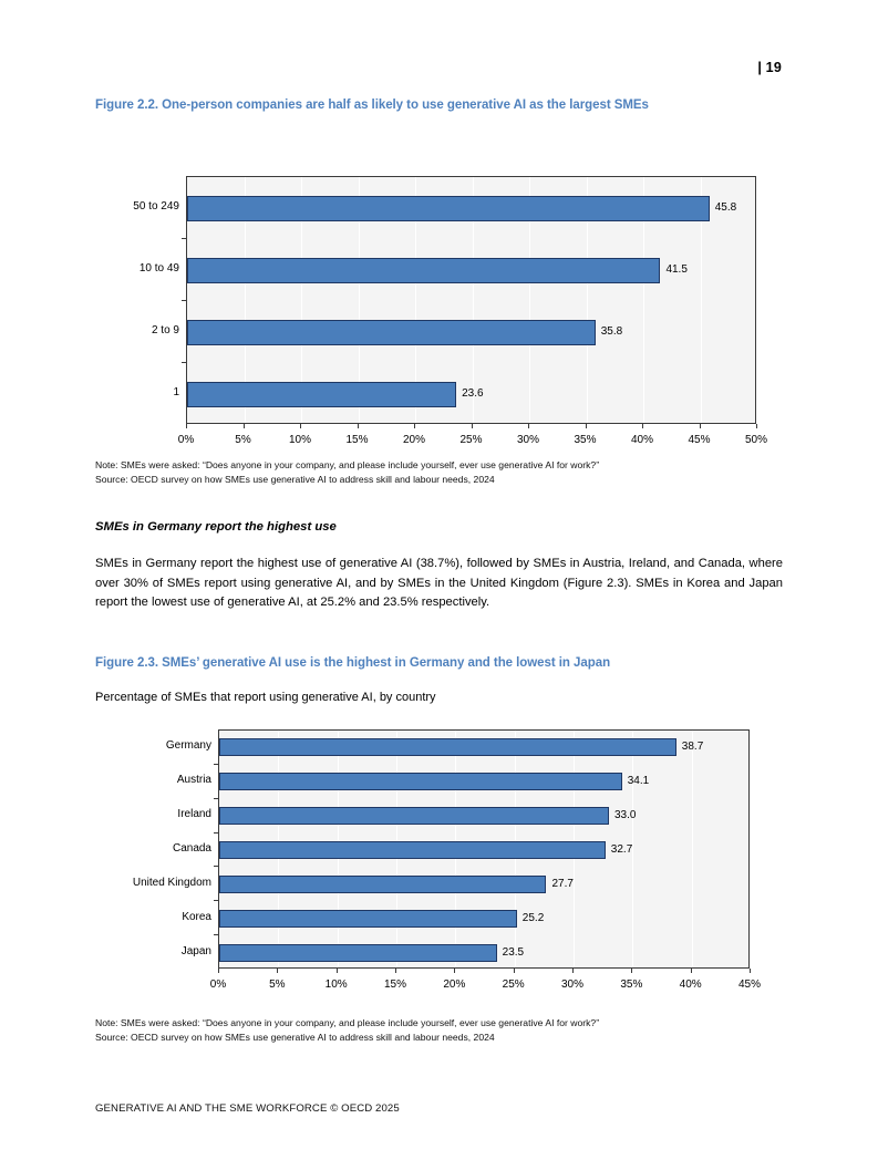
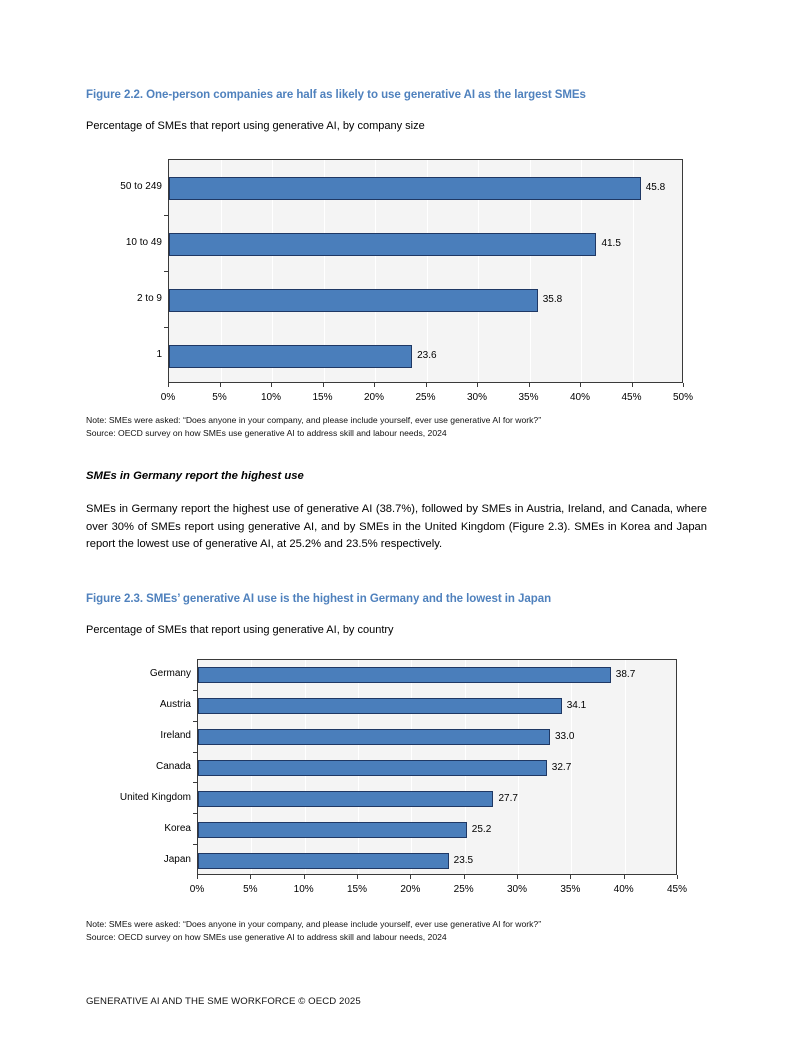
- | 19
  Figure 2.2. One-person companies are half as likely to use generative AI as the largest SMEs
+ Percentage of SMEs that report using generative AI, by company size
  45.8
  41.5
  35.8
  23.6
  50 to 249
  10 to 49
  2 to 9
  1
  0%
  5%
  10%
  15%
  20%
  25%
  30%
  35%
  40%
  45%
  50%
  Note: SMEs were asked: “Does anyone in your company, and please include yourself, ever use generative AI for work?”
  Source: OECD survey on how SMEs use generative AI to address skill and labour needs, 2024
  SMEs in Germany report the highest use
  SMEs in Germany report the highest use of generative AI (38.7%), followed by SMEs in Austria, Ireland, and Canada, where over 30% of SMEs report using generative AI, and by SMEs in the United Kingdom (Figure 2.3). SMEs in Korea and Japan report the lowest use of generative AI, at 25.2% and 23.5% respectively.
  Figure 2.3. SMEs’ generative AI use is the highest in Germany and the lowest in Japan
  Percentage of SMEs that report using generative AI, by country
  38.7
  34.1
  33.0
  32.7
  27.7
  25.2
  23.5
  Germany
  Austria
  Ireland
  Canada
  United Kingdom
  Korea
  Japan
  0%
  5%
  10%
  15%
  20%
  25%
  30%
  35%
  40%
  45%
  Note: SMEs were asked: “Does anyone in your company, and please include yourself, ever use generative AI for work?”
  Source: OECD survey on how SMEs use generative AI to address skill and labour needs, 2024
  GENERATIVE AI AND THE SME WORKFORCE © OECD 2025
